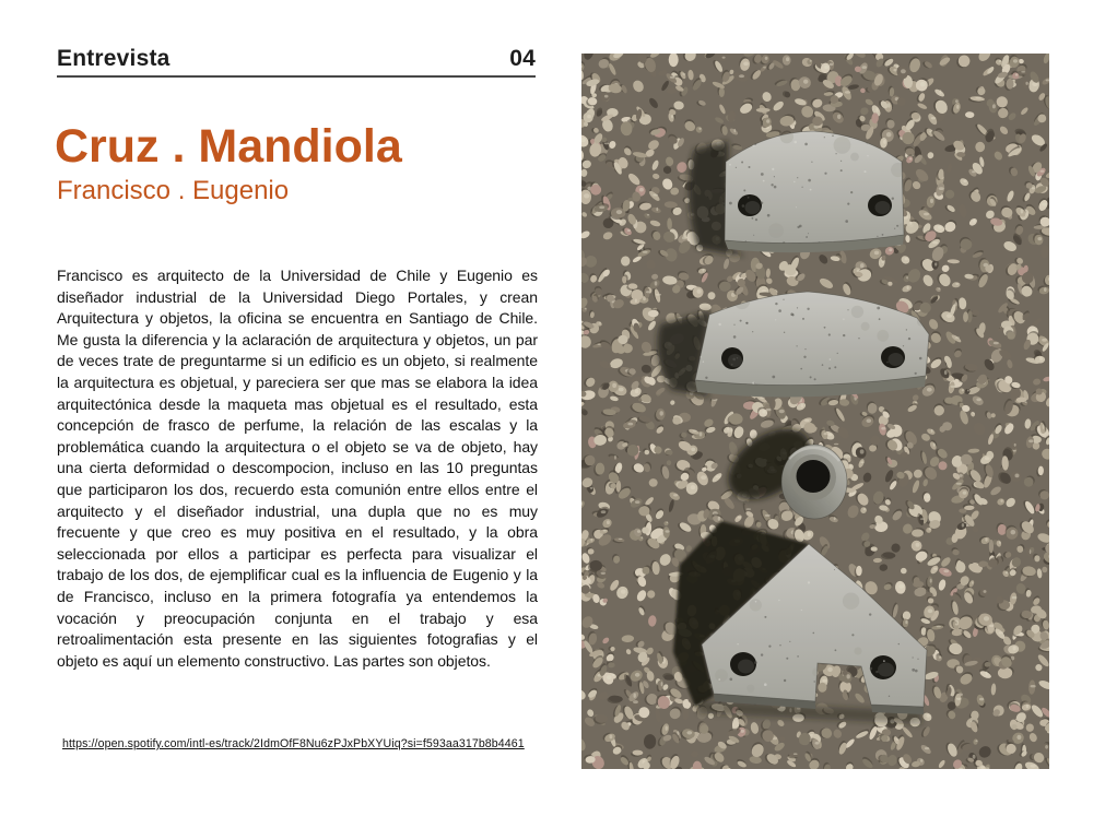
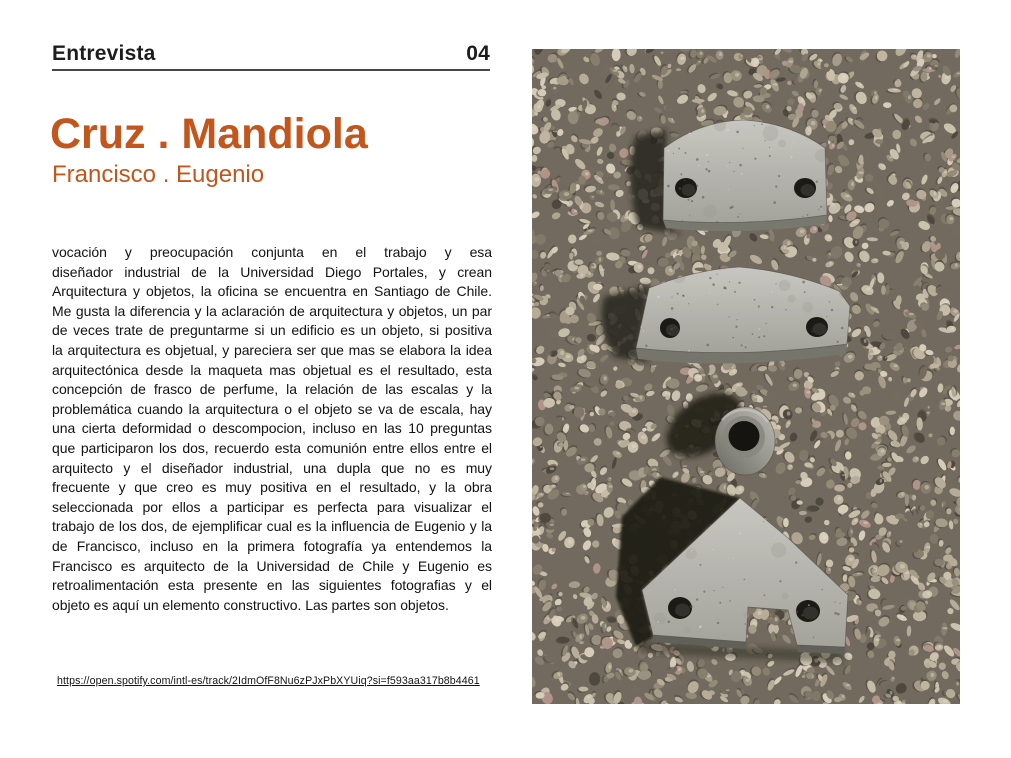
  Entrevista
  04
  Cruz . Mandiola
  Francisco . Eugenio
- Francisco es arquitecto de la Universidad de Chile y Eugenio es
+ vocación y preocupación conjunta en el trabajo y esa
  diseñador industrial de la Universidad Diego Portales, y crean
  Arquitectura y objetos, la oficina se encuentra en Santiago de Chile.
  Me gusta la diferencia y la aclaración de arquitectura y objetos, un par
- de veces trate de preguntarme si un edificio es un objeto, si realmente
+ de veces trate de preguntarme si un edificio es un objeto, si positiva
  la arquitectura es objetual, y pareciera ser que mas se elabora la idea
  arquitectónica desde la maqueta mas objetual es el resultado, esta
  concepción de frasco de perfume, la relación de las escalas y la
- problemática cuando la arquitectura o el objeto se va de objeto, hay
+ problemática cuando la arquitectura o el objeto se va de escala, hay
  una cierta deformidad o descompocion, incluso en las 10 preguntas
  que participaron los dos, recuerdo esta comunión entre ellos entre el
  arquitecto y el diseñador industrial, una dupla que no es muy
  frecuente y que creo es muy positiva en el resultado, y la obra
  seleccionada por ellos a participar es perfecta para visualizar el
  trabajo de los dos, de ejemplificar cual es la influencia de Eugenio y la
  de Francisco, incluso en la primera fotografía ya entendemos la
- vocación y preocupación conjunta en el trabajo y esa
+ Francisco es arquitecto de la Universidad de Chile y Eugenio es
  retroalimentación esta presente en las siguientes fotografias y el
  objeto es aquí un elemento constructivo. Las partes son objetos.
  https://open.spotify.com/intl-es/track/2IdmOfF8Nu6zPJxPbXYUiq?si=f593aa317b8b4461
